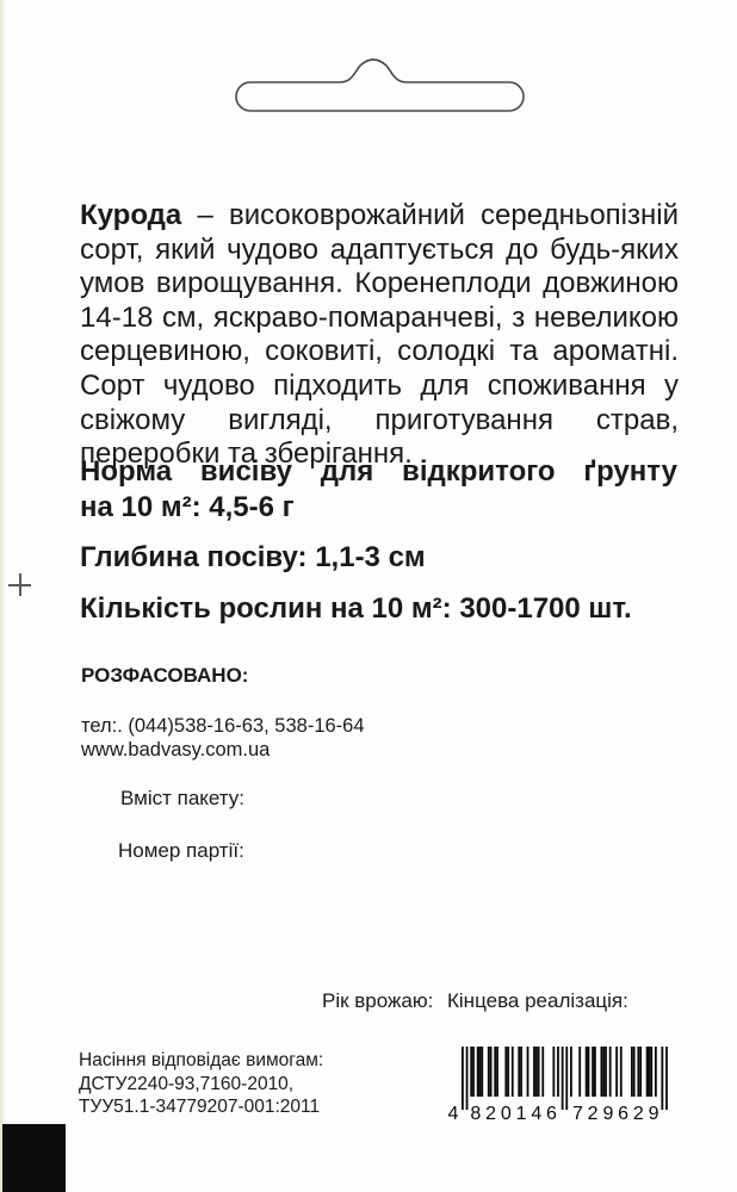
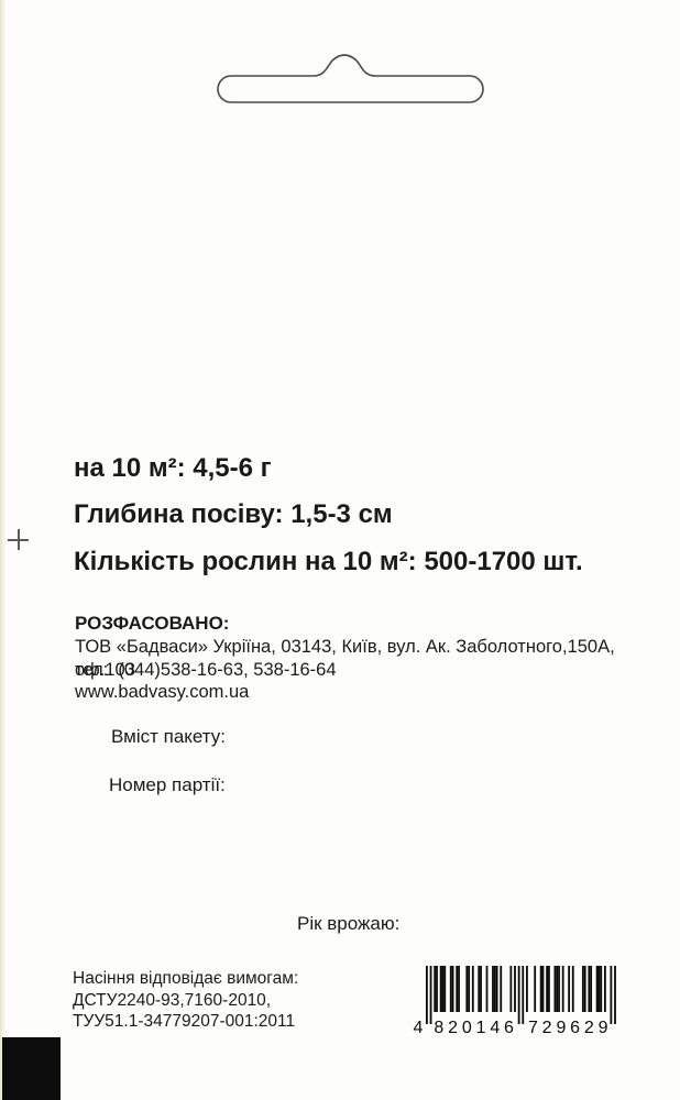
- Курода – високоврожайний середньопізній сорт, який чудово адаптується до будь-яких умов вирощування. Коренеплоди довжиною 14-18 см, яскраво-помаранчеві, з невеликою серцевиною, соковиті, солодкі та ароматні. Сорт чудово підходить для споживання у свіжому вигляді, приготування страв, переробки та зберігання.
- Норма висіву для відкритого ґрунту
  на 10 м²: 4,5-6 г
- Глибина посіву: 1,1-3 см
+ Глибина посіву: 1,5-3 см
- Кількість рослин на 10 м²: 300-1700 шт.
+ Кількість рослин на 10 м²: 500-1700 шт.
  РОЗФАСОВАНО:
+ ТОВ «Бадваси» Укріїна, 03143, Київ, вул. Ак. Заболотного,150А, оф.103
  тел:. (044)538-16-63, 538-16-64
  www.badvasy.com.ua
  Вміст пакету:
  Номер партії:
  Рік врожаю:
- Кінцева реалізація:
  Насіння відповідає вимогам:
  ДСТУ2240-93,7160-2010,
  ТУУ51.1-34779207-001:2011
  4
  8
  2
  0
  1
  4
  6
  7
  2
  9
  6
  2
  9
